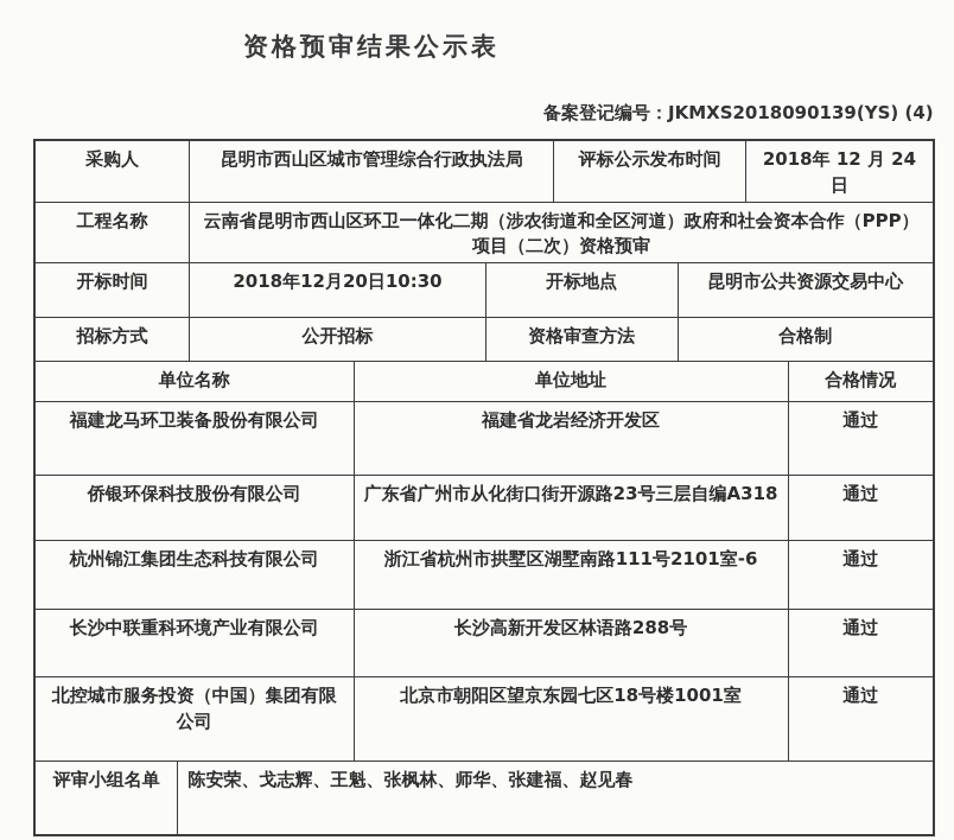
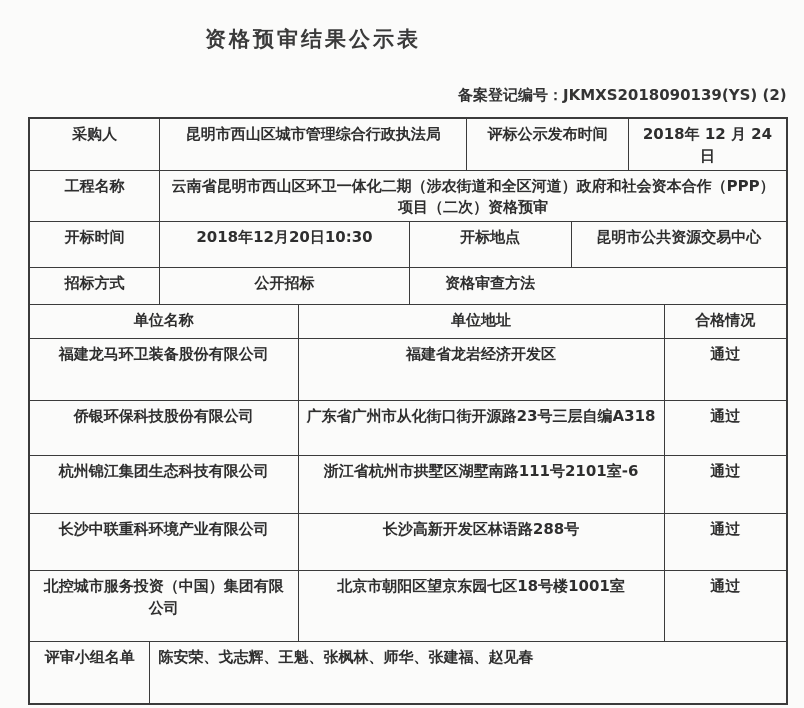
  资格预审结果公示表
- 备案登记编号：JKMXS2018090139(YS) (4)
+ 备案登记编号：JKMXS2018090139(YS) (2)
  采购人
  昆明市西山区城市管理综合行政执法局
  评标公示发布时间
  2018年 12 月 24 日
  工程名称
  云南省昆明市西山区环卫一体化二期（涉农街道和全区河道）政府和社会资本合作（PPP）项目（二次）资格预审
  开标时间
  2018年12月20日10:30
  开标地点
  昆明市公共资源交易中心
  招标方式
  公开招标
  资格审查方法
- 合格制
  单位名称
  单位地址
  合格情况
  福建龙马环卫装备股份有限公司
  福建省龙岩经济开发区
  通过
  侨银环保科技股份有限公司
  广东省广州市从化街口街开源路23号三层自编A318
  通过
  杭州锦江集团生态科技有限公司
  浙江省杭州市拱墅区湖墅南路111号2101室-6
  通过
  长沙中联重科环境产业有限公司
  长沙高新开发区林语路288号
  通过
  北控城市服务投资（中国）集团有限公司
  北京市朝阳区望京东园七区18号楼1001室
  通过
  评审小组名单
  陈安荣、戈志辉、王魁、张枫林、师华、张建福、赵见春
